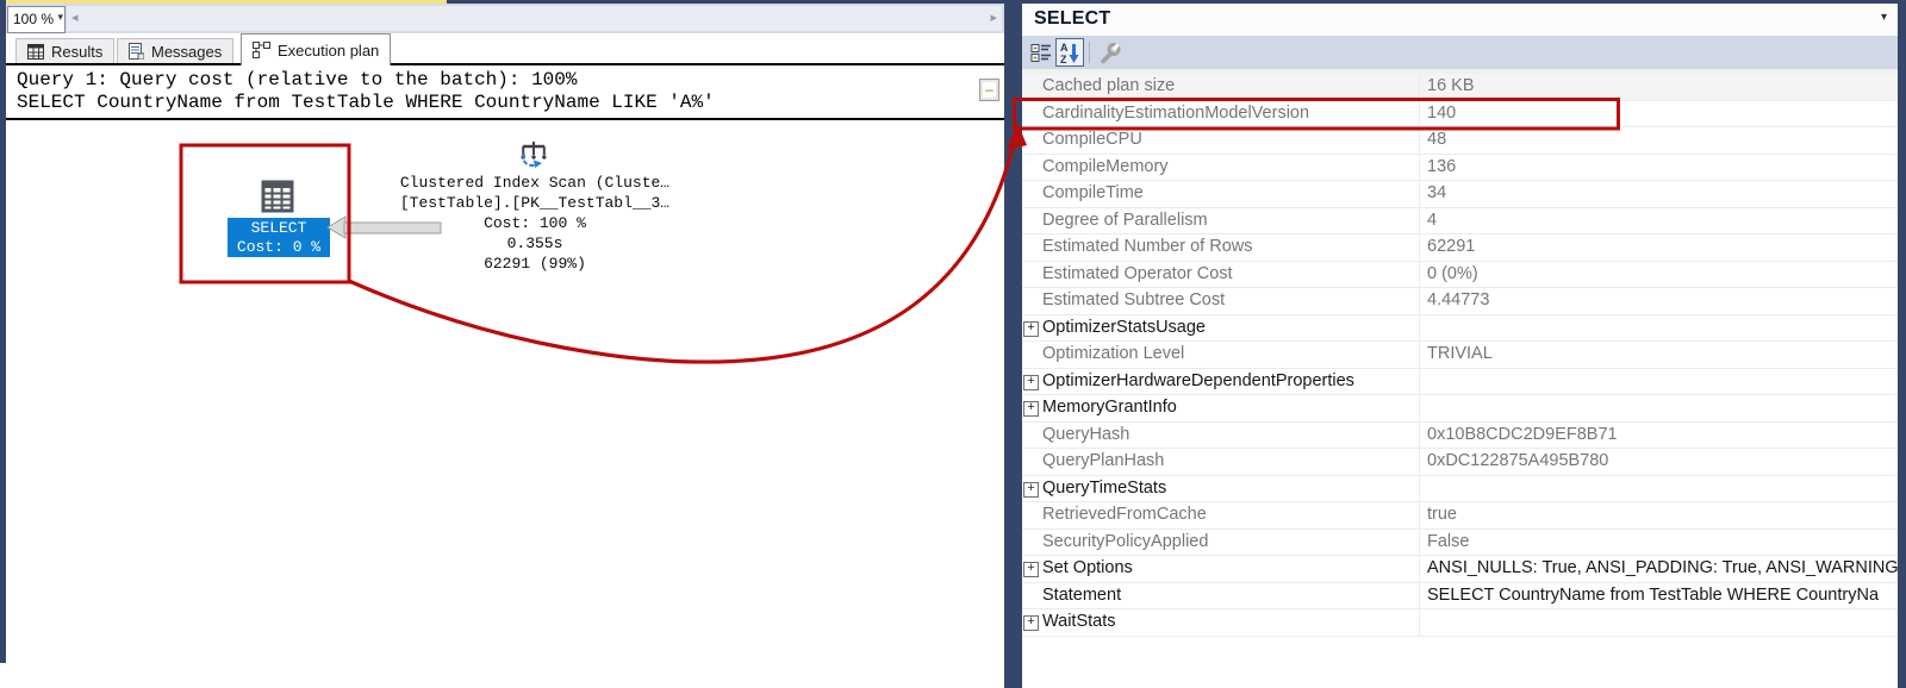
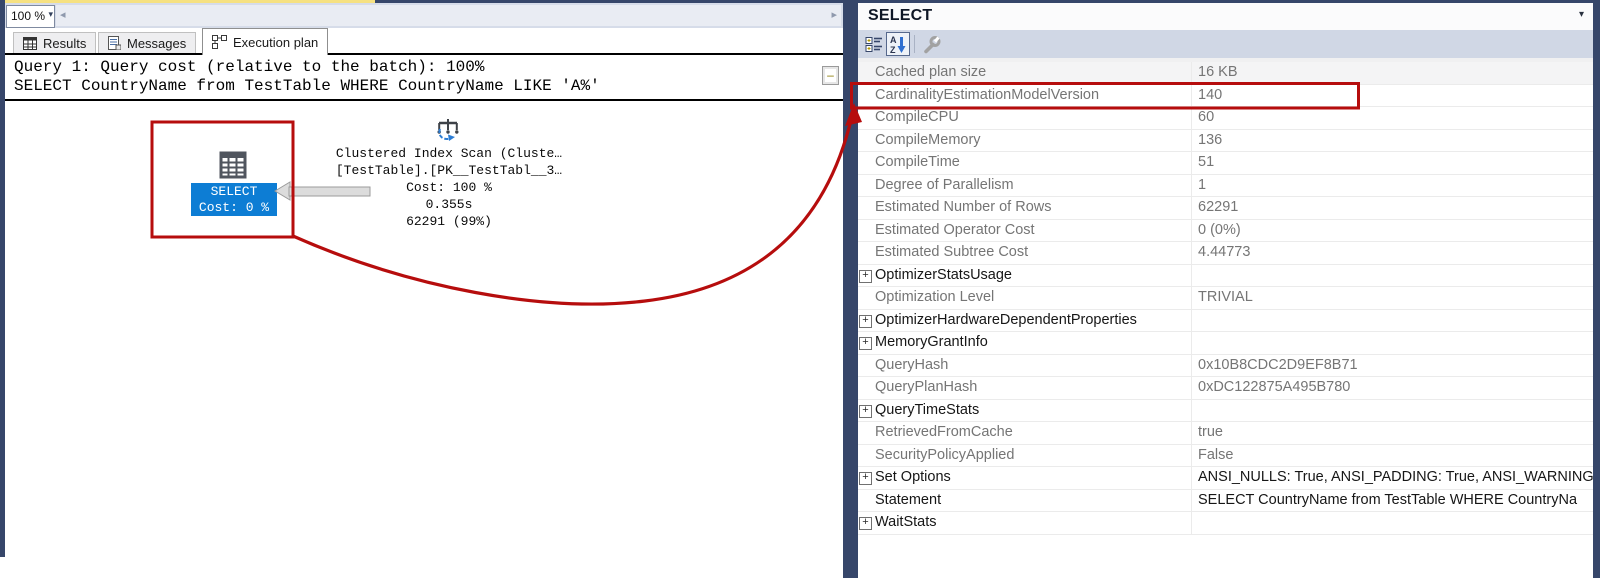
  100 %
  ▾
  ◂
  ▸
  Results
  Messages
  Execution plan
  Query 1: Query cost (relative to the batch): 100%
  SELECT CountryName from TestTable WHERE CountryName LIKE 'A%'
  ‒
  SELECT
  Cost: 0 %
  Clustered Index Scan (Cluste…
  [TestTable].[PK__TestTabl__3…
  Cost: 100 %
  0.355s
  62291 (99%)
  SELECT
  ▾
  A
  Z
  Cached plan size
  16 KB
  CardinalityEstimationModelVersion
  140
  CompileCPU
- 48
+ 60
  CompileMemory
  136
  CompileTime
- 34
+ 51
  Degree of Parallelism
- 4
+ 1
  Estimated Number of Rows
  62291
  Estimated Operator Cost
  0 (0%)
  Estimated Subtree Cost
  4.44773
  OptimizerStatsUsage
  +
  Optimization Level
  TRIVIAL
  OptimizerHardwareDependentProperties
  +
  MemoryGrantInfo
  +
  QueryHash
  0x10B8CDC2D9EF8B71
  QueryPlanHash
  0xDC122875A495B780
  QueryTimeStats
  +
  RetrievedFromCache
  true
  SecurityPolicyApplied
  False
  Set Options
  +
  ANSI_NULLS: True, ANSI_PADDING: True, ANSI_WARNING
  Statement
  SELECT CountryName from TestTable WHERE CountryNa
  WaitStats
  +
